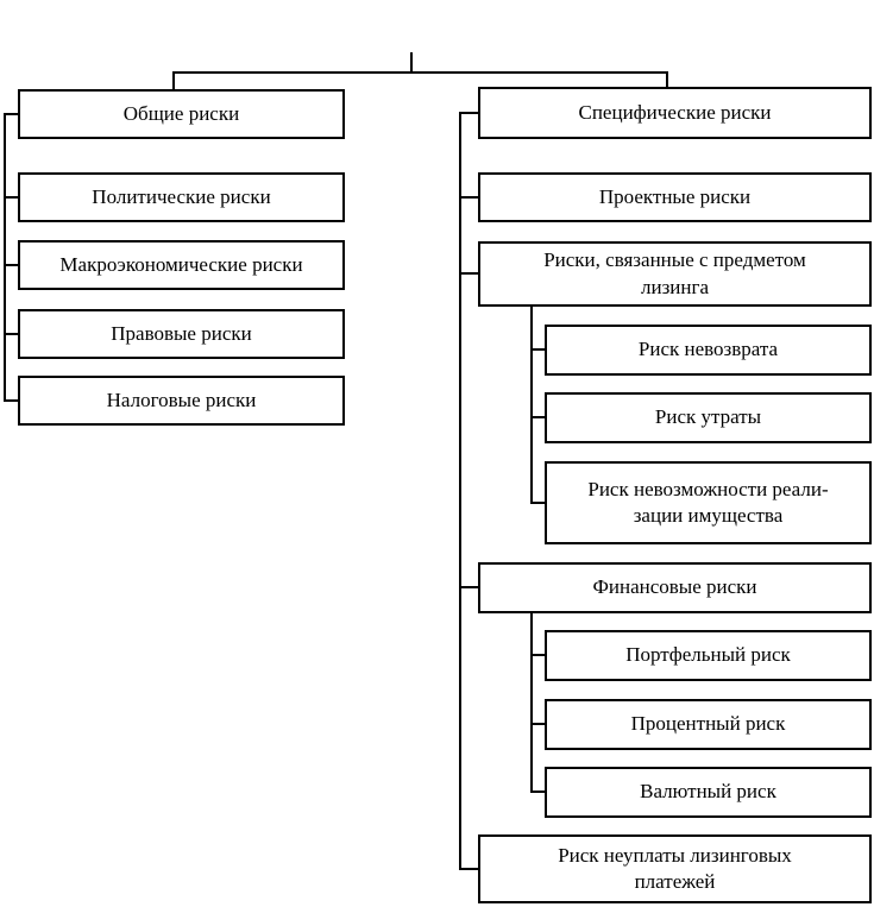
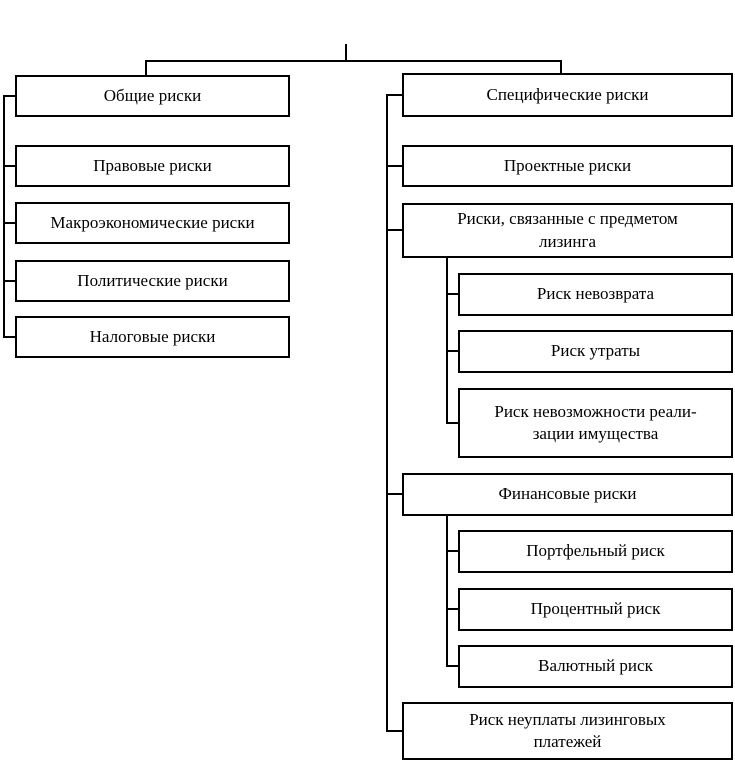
  Общие риски
- Политические риски
+ Правовые риски
  Макроэкономические риски
- Правовые риски
+ Политические риски
  Налоговые риски
  Специфические риски
  Проектные риски
  Риски, связанные с предметом
  лизинга
  Риск невозврата
  Риск утраты
  Риск невозможности реали-
  зации имущества
  Финансовые риски
  Портфельный риск
  Процентный риск
  Валютный риск
  Риск неуплаты лизинговых
  платежей
